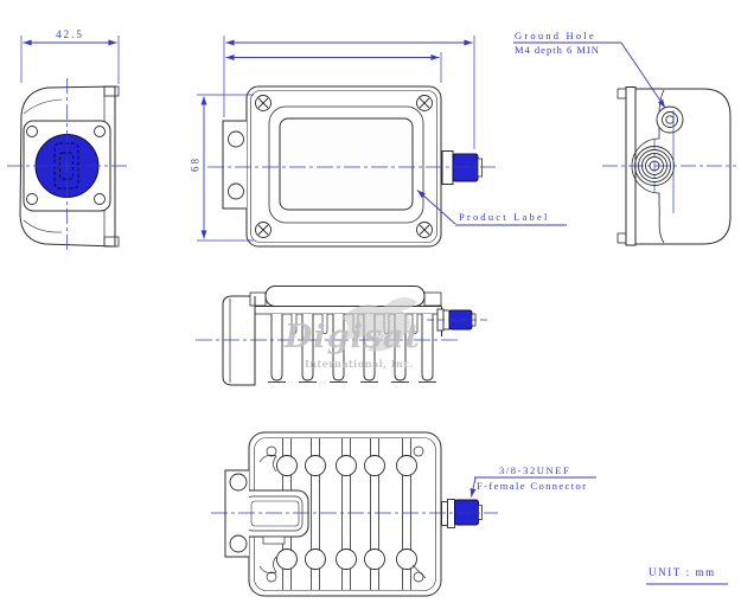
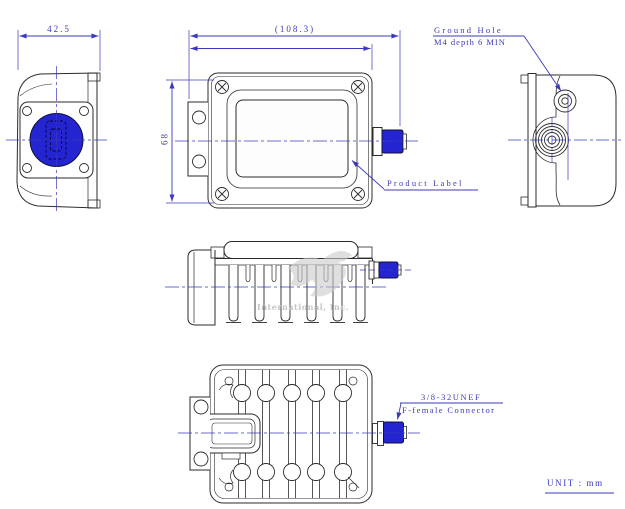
- Digisat
  International, Inc.
  42.5
+ (108.3)
  Ground Hole
  M4 depth 6 MIN
  Product Label
  3/8-32UNEF
  F-female Connector
  UNIT : mm
